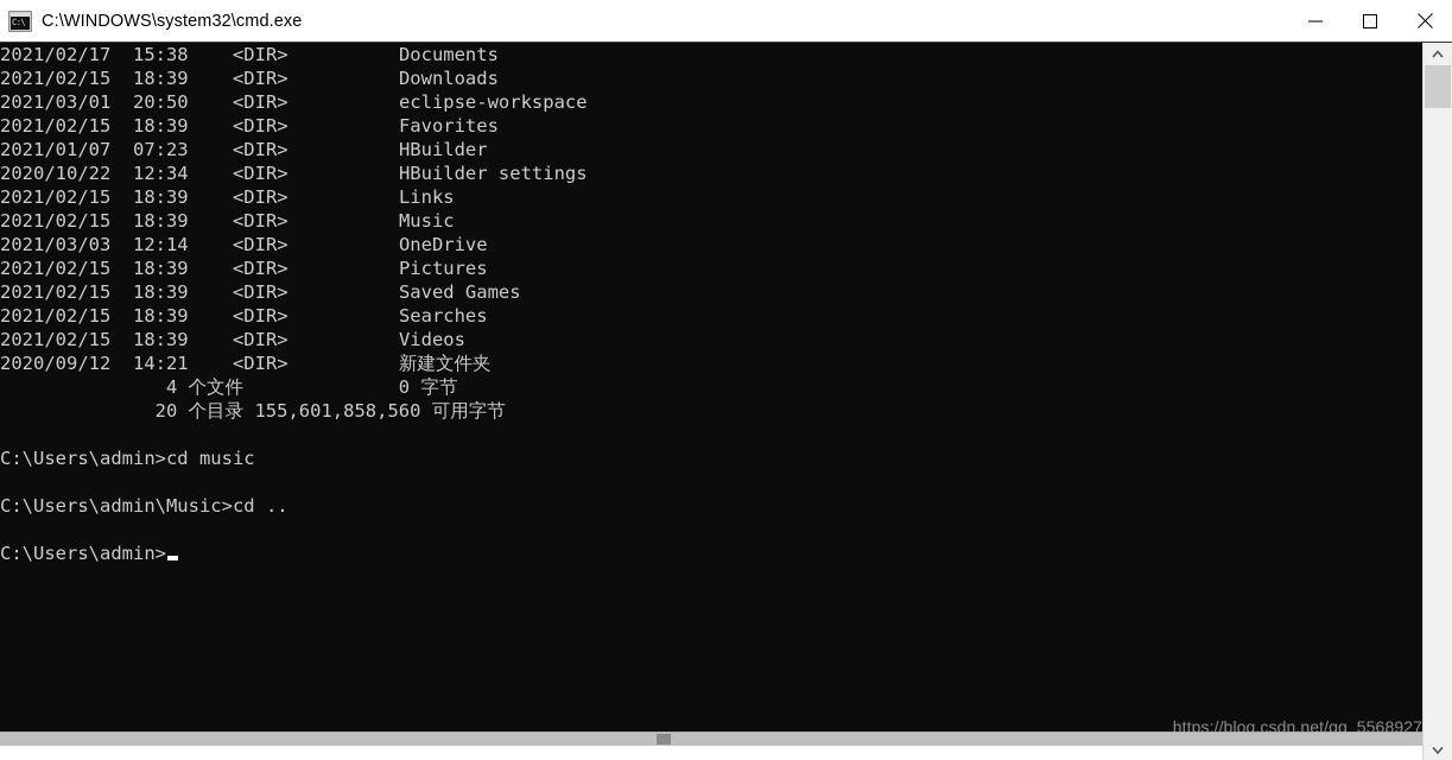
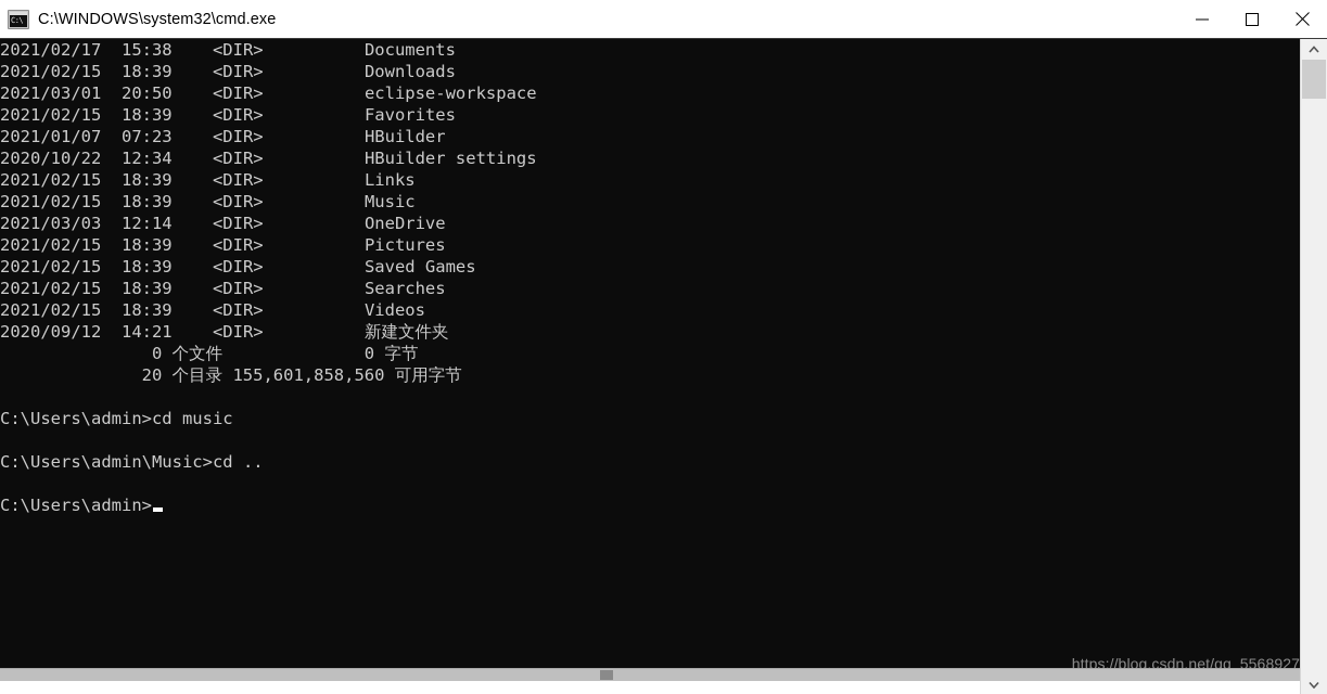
  C:\
  C:\WINDOWS\system32\cmd.exe
  2021/02/17 15:38 <DIR> Documents
  2021/02/15 18:39 <DIR> Downloads
  2021/03/01 20:50 <DIR> eclipse-workspace
  2021/02/15 18:39 <DIR> Favorites
  2021/01/07 07:23 <DIR> HBuilder
  2020/10/22 12:34 <DIR> HBuilder settings
  2021/02/15 18:39 <DIR> Links
  2021/02/15 18:39 <DIR> Music
  2021/03/03 12:14 <DIR> OneDrive
  2021/02/15 18:39 <DIR> Pictures
  2021/02/15 18:39 <DIR> Saved Games
  2021/02/15 18:39 <DIR> Searches
  2021/02/15 18:39 <DIR> Videos
  2020/09/12 14:21 <DIR> 新建文件夹
- 4 个文件 0 字节
+ 0 个文件 0 字节
  20 个目录 155,601,858,560 可用字节
  C:\Users\admin>cd music
  C:\Users\admin\Music>cd ..
  C:\Users\admin>
  https://blog.csdn.net/qq_5568927
